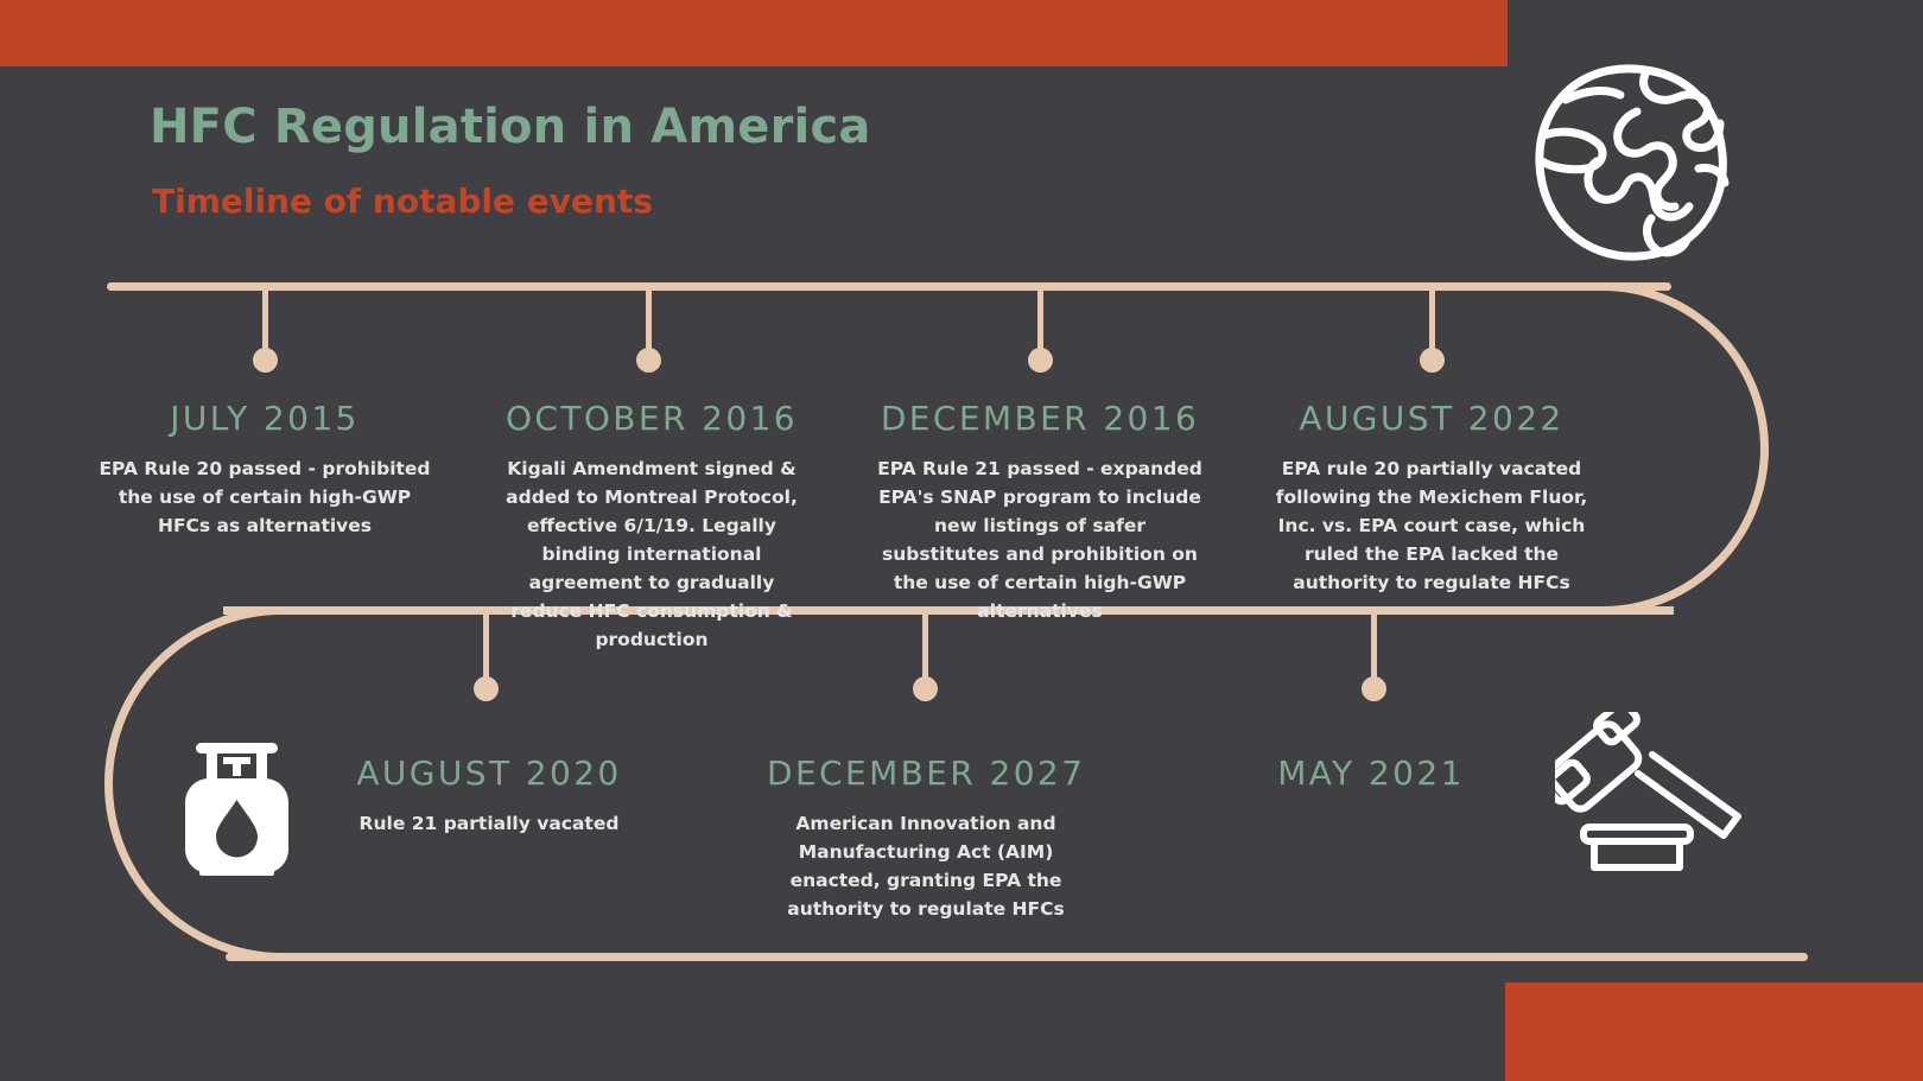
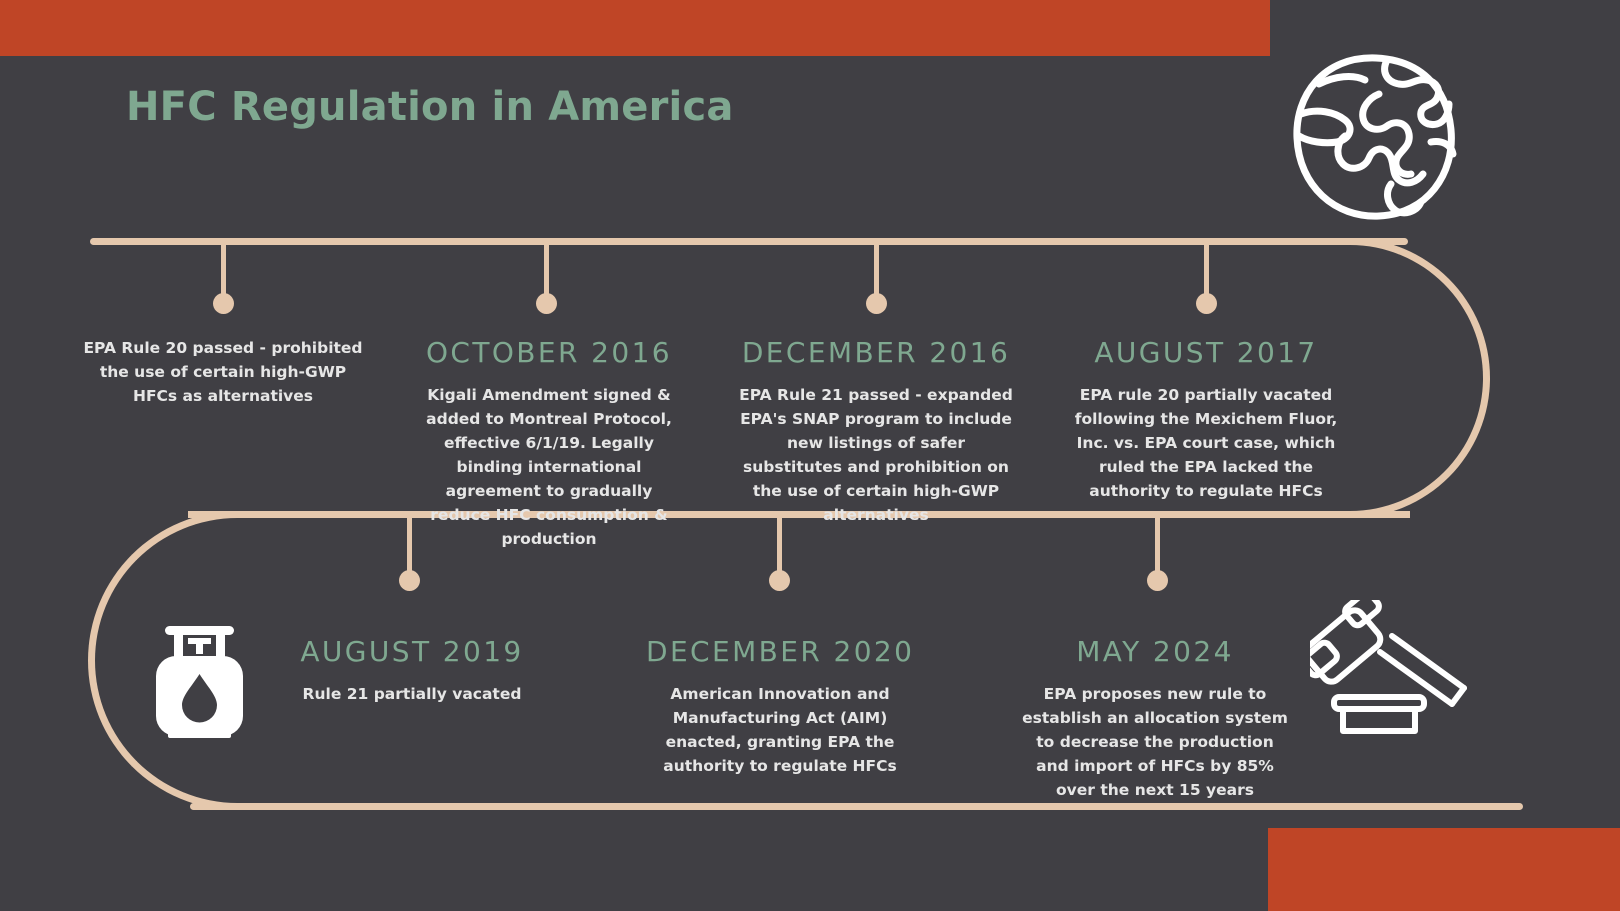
  HFC Regulation in America
- Timeline of notable events
- JULY 2015
  EPA Rule 20 passed - prohibited the use of certain high-GWP HFCs as alternatives
  OCTOBER 2016
  Kigali Amendment signed & added to Montreal Protocol, effective 6/1/19. Legally binding international agreement to gradually reduce HFC consumption & production
  DECEMBER 2016
  EPA Rule 21 passed - expanded EPA's SNAP program to include new listings of safer substitutes and prohibition on the use of certain high-GWP alternatives
- AUGUST 2022
+ AUGUST 2017
  EPA rule 20 partially vacated following the Mexichem Fluor, Inc. vs. EPA court case, which ruled the EPA lacked the authority to regulate HFCs
- AUGUST 2020
+ AUGUST 2019
  Rule 21 partially vacated
- DECEMBER 2027
+ DECEMBER 2020
  American Innovation and Manufacturing Act (AIM) enacted, granting EPA the authority to regulate HFCs
- MAY 2021
+ MAY 2024
+ EPA proposes new rule to establish an allocation system to decrease the production and import of HFCs by 85% over the next 15 years
